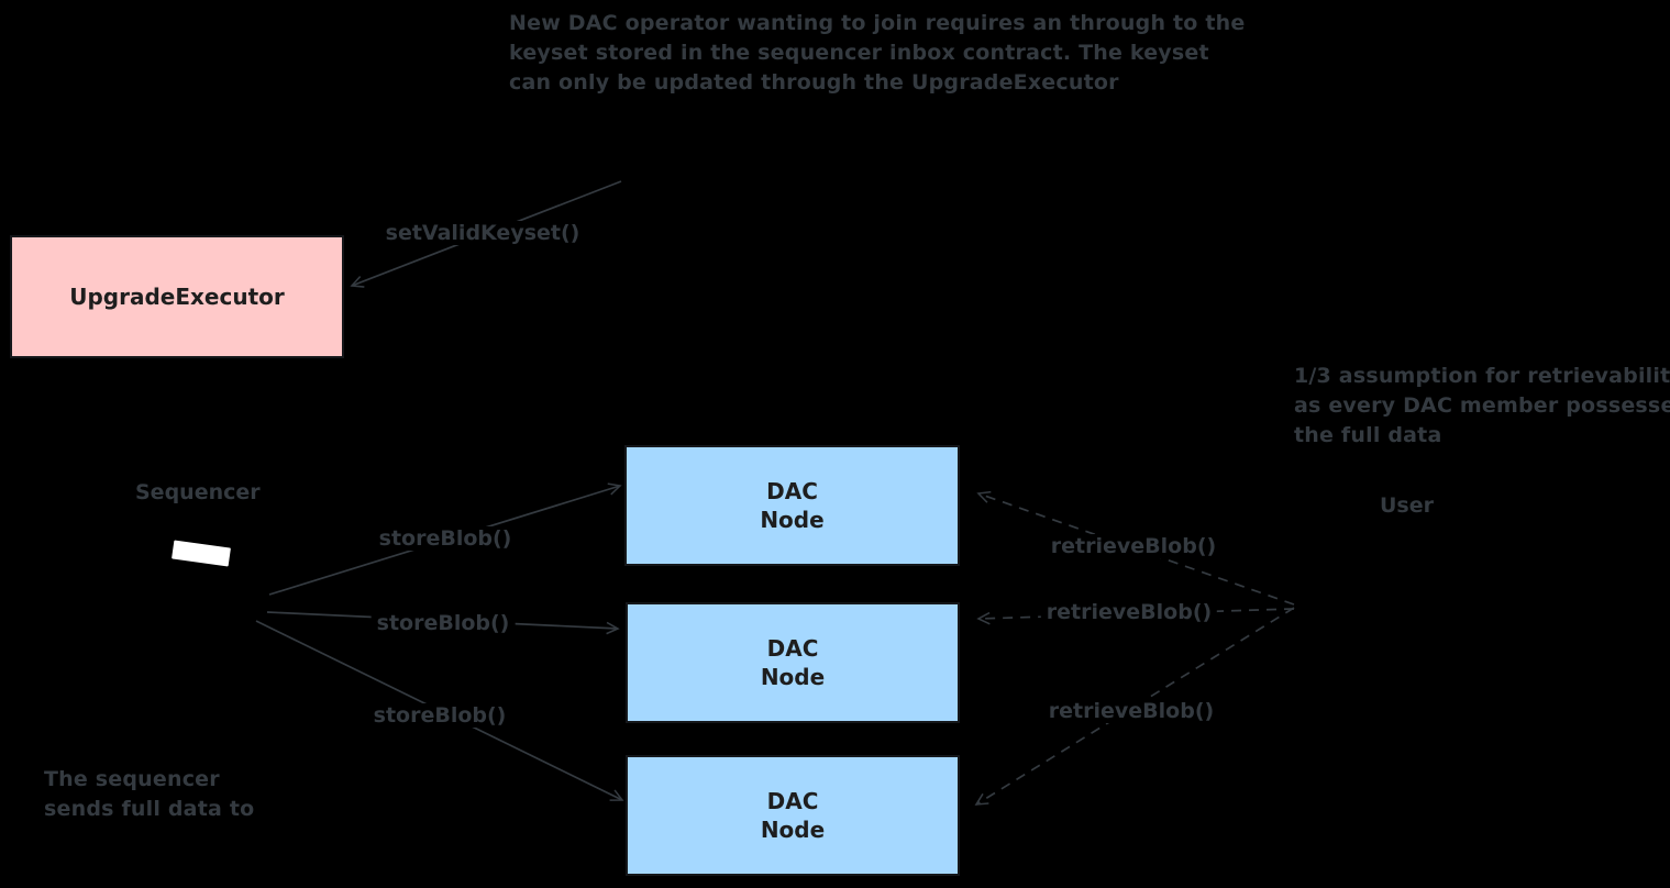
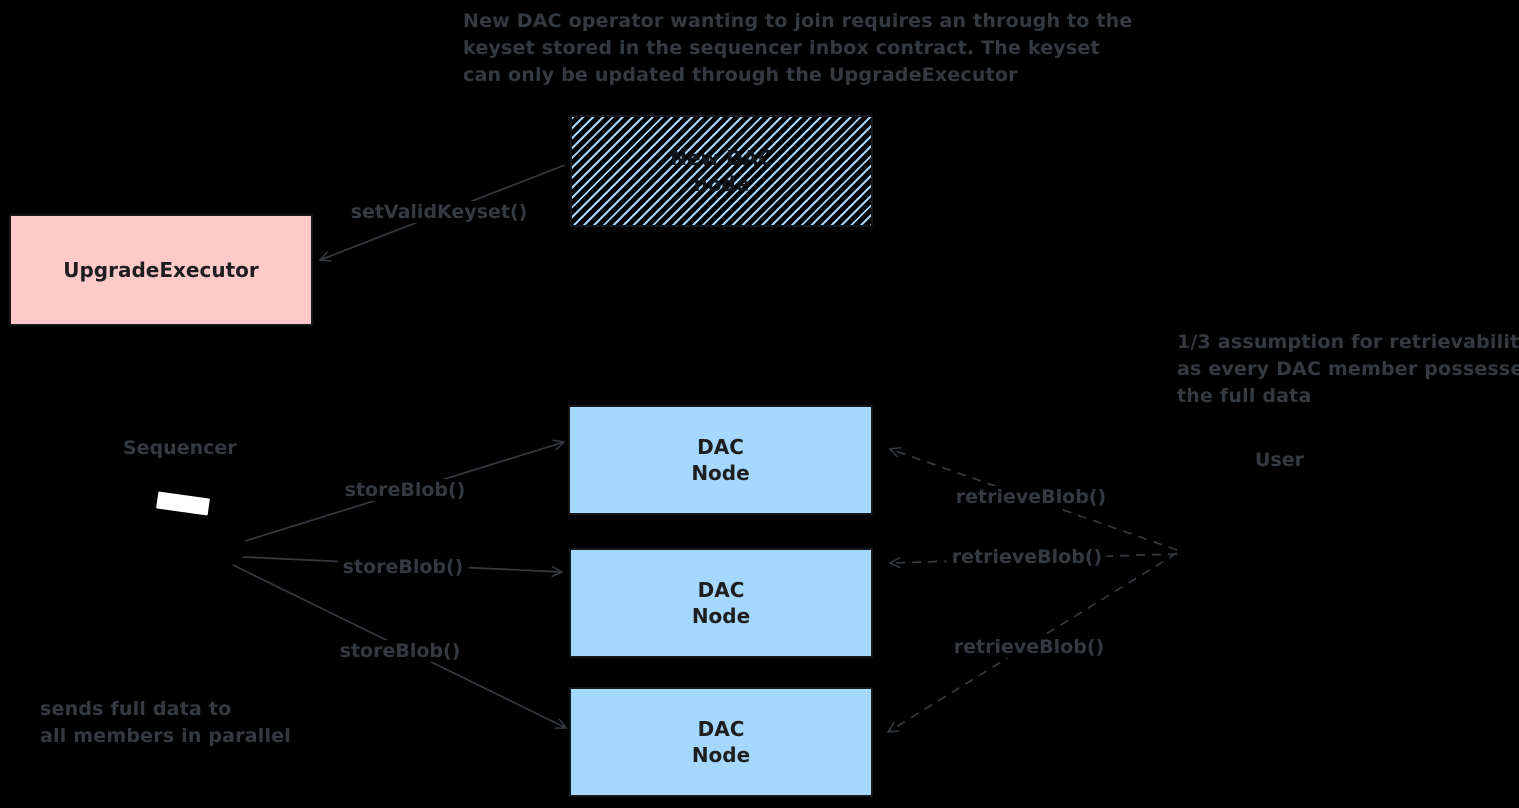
  New DAC operator wanting to join requires an through to the
  keyset stored in the sequencer inbox contract. The keyset
  can only be updated through the UpgradeExecutor
  1/3 assumption for retrievabilit
  as every DAC member possesse
  the full data
- The sequencer
  sends full data to
+ all members in parallel
+ New DAC
+ node
  UpgradeExecutor
  DAC
  Node
  DAC
  Node
  DAC
  Node
  Sequencer
  User
  setValidKeyset()
  storeBlob()
  storeBlob()
  storeBlob()
  retrieveBlob()
  retrieveBlob()
  retrieveBlob()
